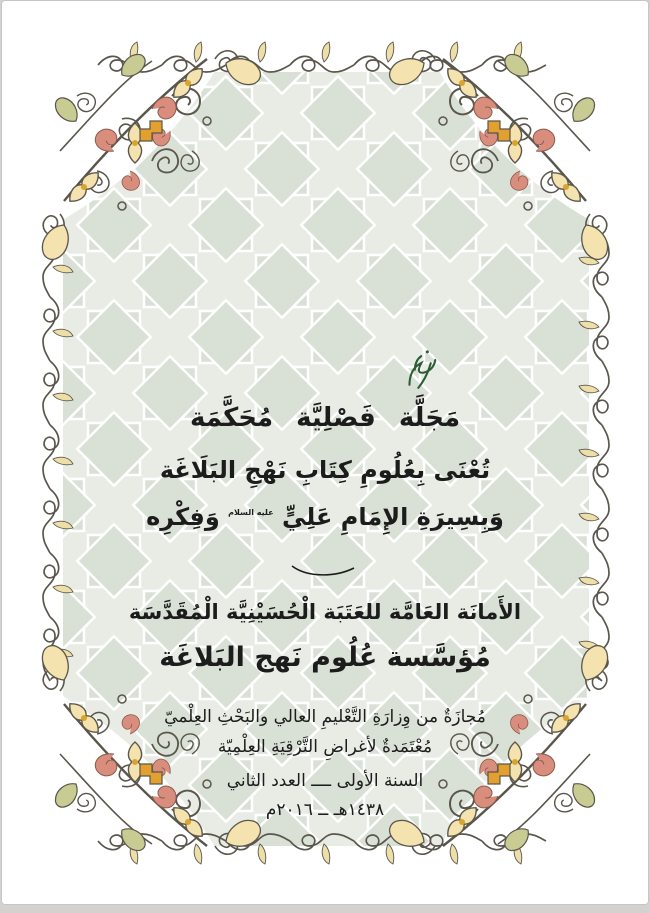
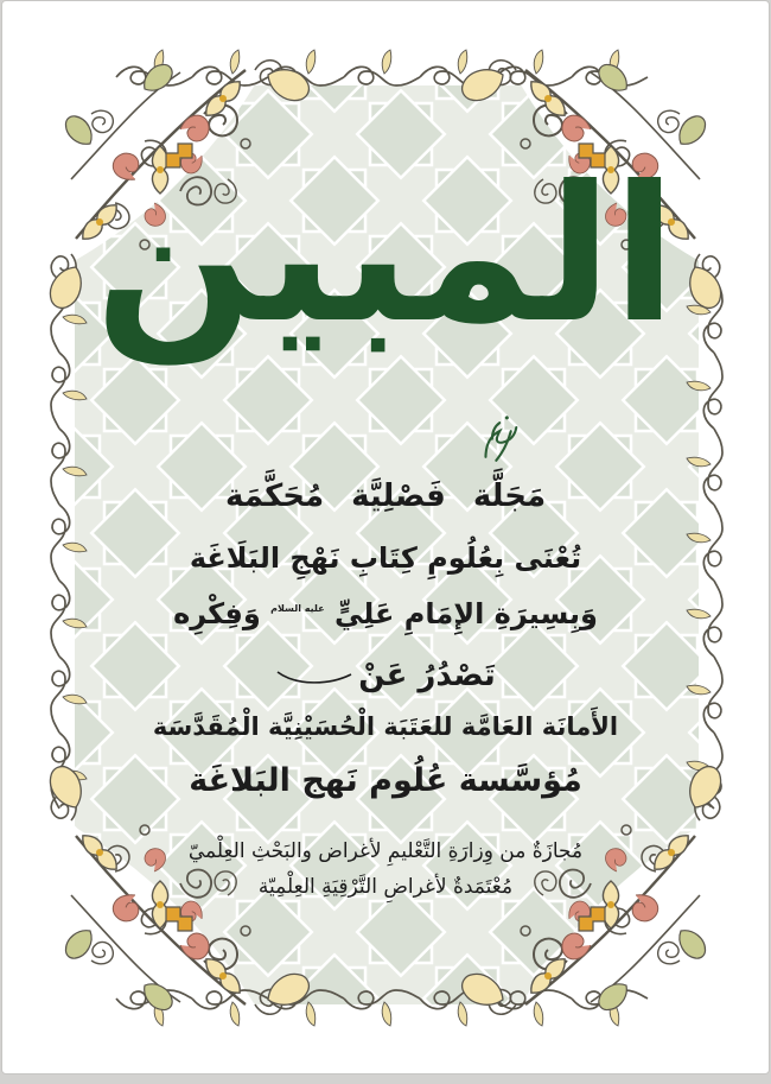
+ المبين
  مَجَلَّة فَصْلِيَّة مُحَكَّمَة
  تُعْنَى بِعُلُومِ كِتَابِ نَهْجِ البَلَاغَة
  وَبِسِيرَةِ الإِمَامِ عَلِيٍّ عليه السلام وَفِكْرِه
+ تَصْدُرُ عَنْ
  الأَمانَة العَامَّة للعَتَبَة الْحُسَيْنِيَّة الْمُقَدَّسَة
  مُؤسَّسة عُلُوم نَهج البَلاغَة
- مُجازَةٌ من وِزارَةِ التَّعْليمِ العالي والبَحْثِ العِلْميّ
+ مُجازَةٌ من وِزارَةِ التَّعْليمِ لأغراض والبَحْثِ العِلْميّ
  مُعْتَمَدةٌ لأغراضِ التَّرْقِيَةِ العِلْمِيّة
- السنة الأولى ــــ العدد الثاني
- ١٤٣٨هـ ــ ٢٠١٦م
